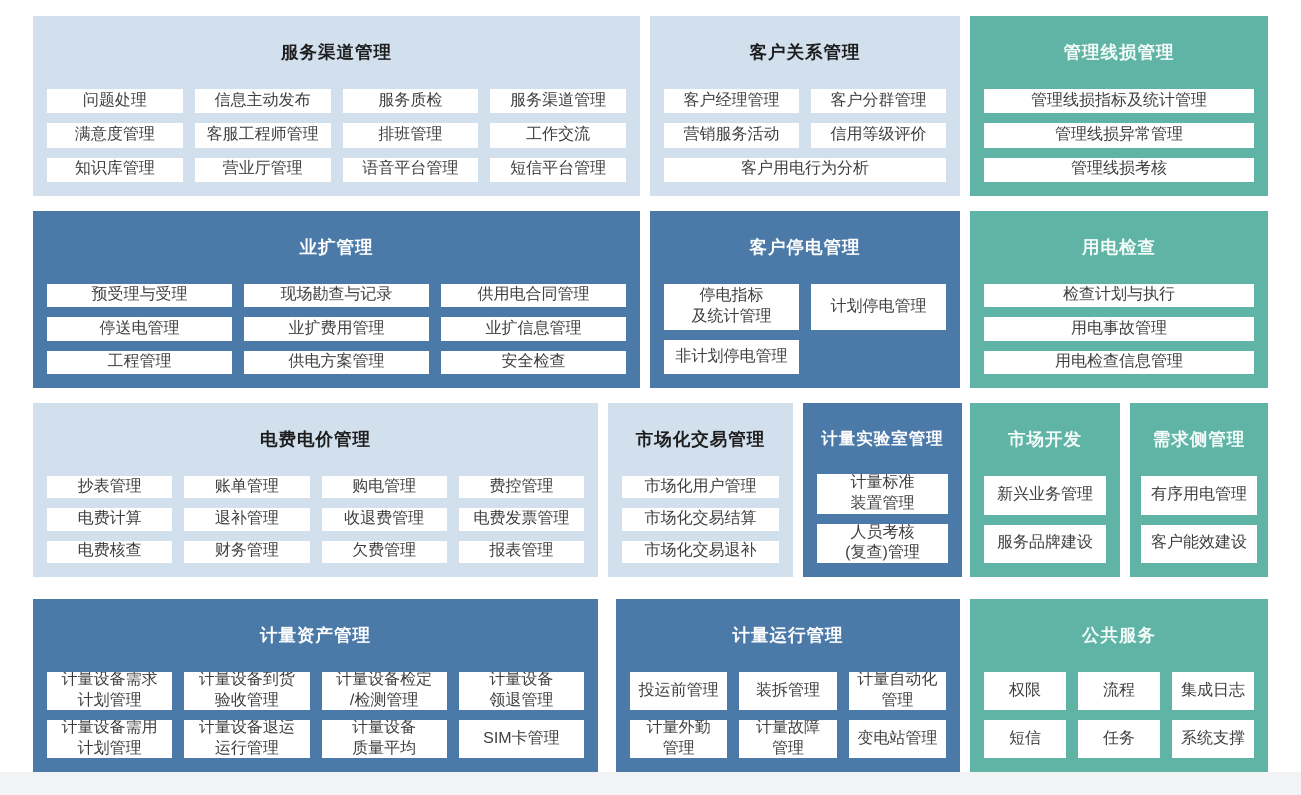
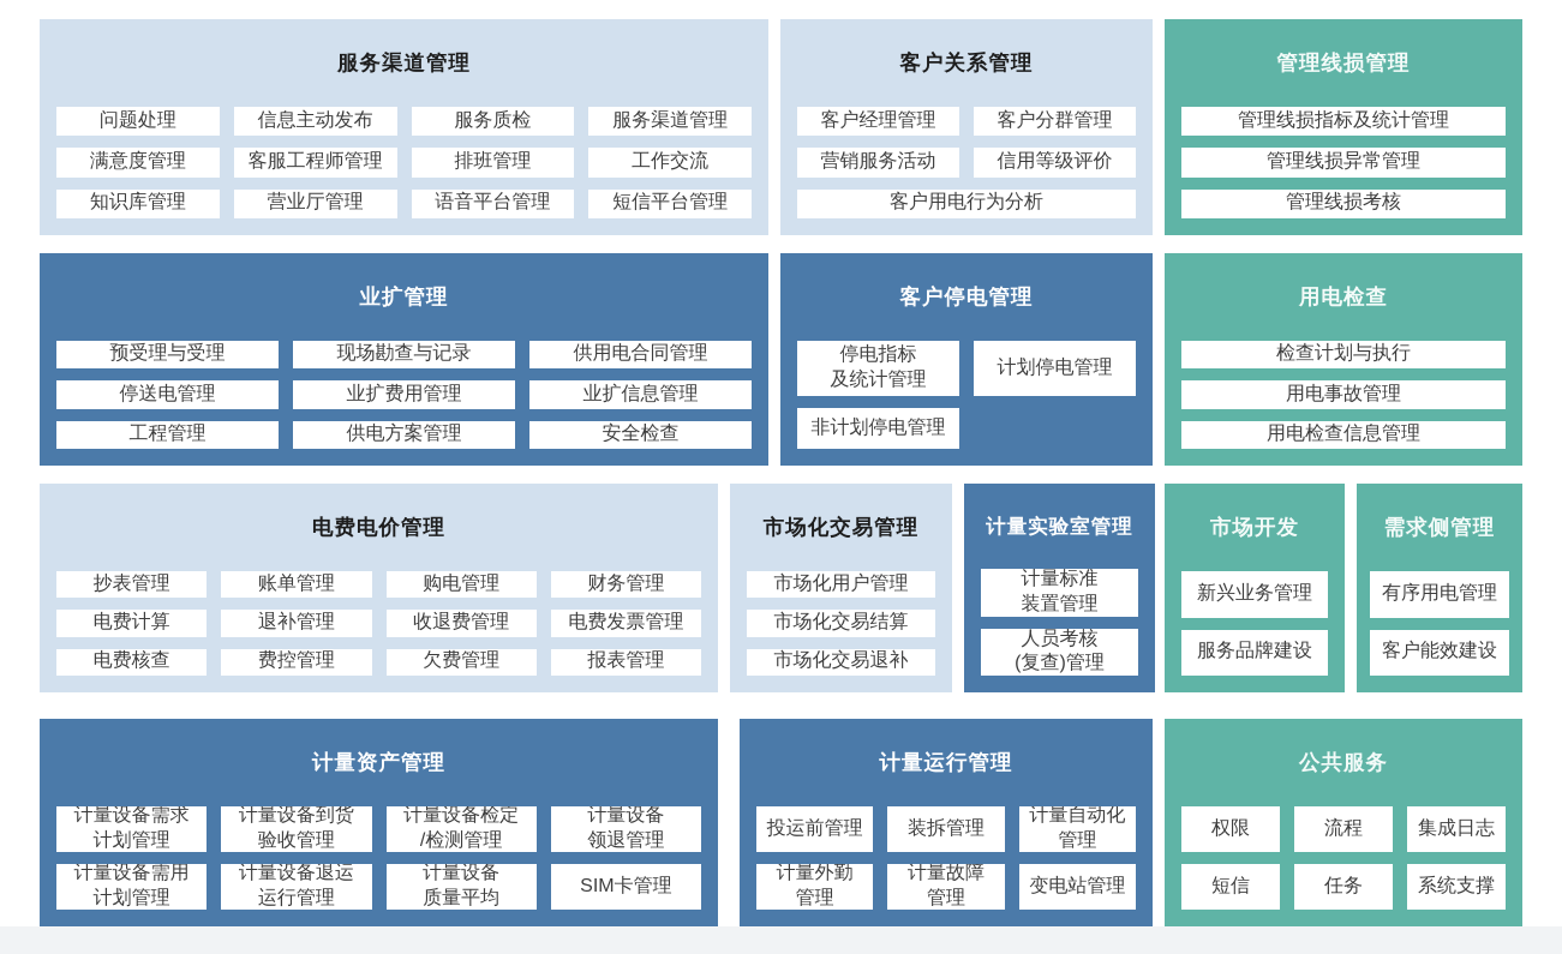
  服务渠道管理
  问题处理
  信息主动发布
  服务质检
  服务渠道管理
  满意度管理
  客服工程师管理
  排班管理
  工作交流
  知识库管理
  营业厅管理
  语音平台管理
  短信平台管理
  客户关系管理
  客户经理管理
  客户分群管理
  营销服务活动
  信用等级评价
  客户用电行为分析
  管理线损管理
  管理线损指标及统计管理
  管理线损异常管理
  管理线损考核
  业扩管理
  预受理与受理
  现场勘查与记录
  供用电合同管理
  停送电管理
  业扩费用管理
  业扩信息管理
  工程管理
  供电方案管理
  安全检查
  客户停电管理
  停电指标
  及统计管理
  计划停电管理
  非计划停电管理
  用电检查
  检查计划与执行
  用电事故管理
  用电检查信息管理
  电费电价管理
  抄表管理
  账单管理
  购电管理
- 费控管理
+ 财务管理
  电费计算
  退补管理
  收退费管理
  电费发票管理
  电费核查
- 财务管理
+ 费控管理
  欠费管理
  报表管理
  市场化交易管理
  市场化用户管理
  市场化交易结算
  市场化交易退补
  计量实验室管理
  计量标准
  装置管理
  人员考核
  (复查)管理
  市场开发
  新兴业务管理
  服务品牌建设
  需求侧管理
  有序用电管理
  客户能效建设
  计量资产管理
  计量设备需求
  计划管理
  计量设备到货
  验收管理
  计量设备检定
  /检测管理
  计量设备
  领退管理
  计量设备需用
  计划管理
  计量设备退运
  运行管理
  计量设备
  质量平均
  SIM卡管理
  计量运行管理
  投运前管理
  装拆管理
  计量自动化
  管理
  计量外勤
  管理
  计量故障
  管理
  变电站管理
  公共服务
  权限
  流程
  集成日志
  短信
  任务
  系统支撑
